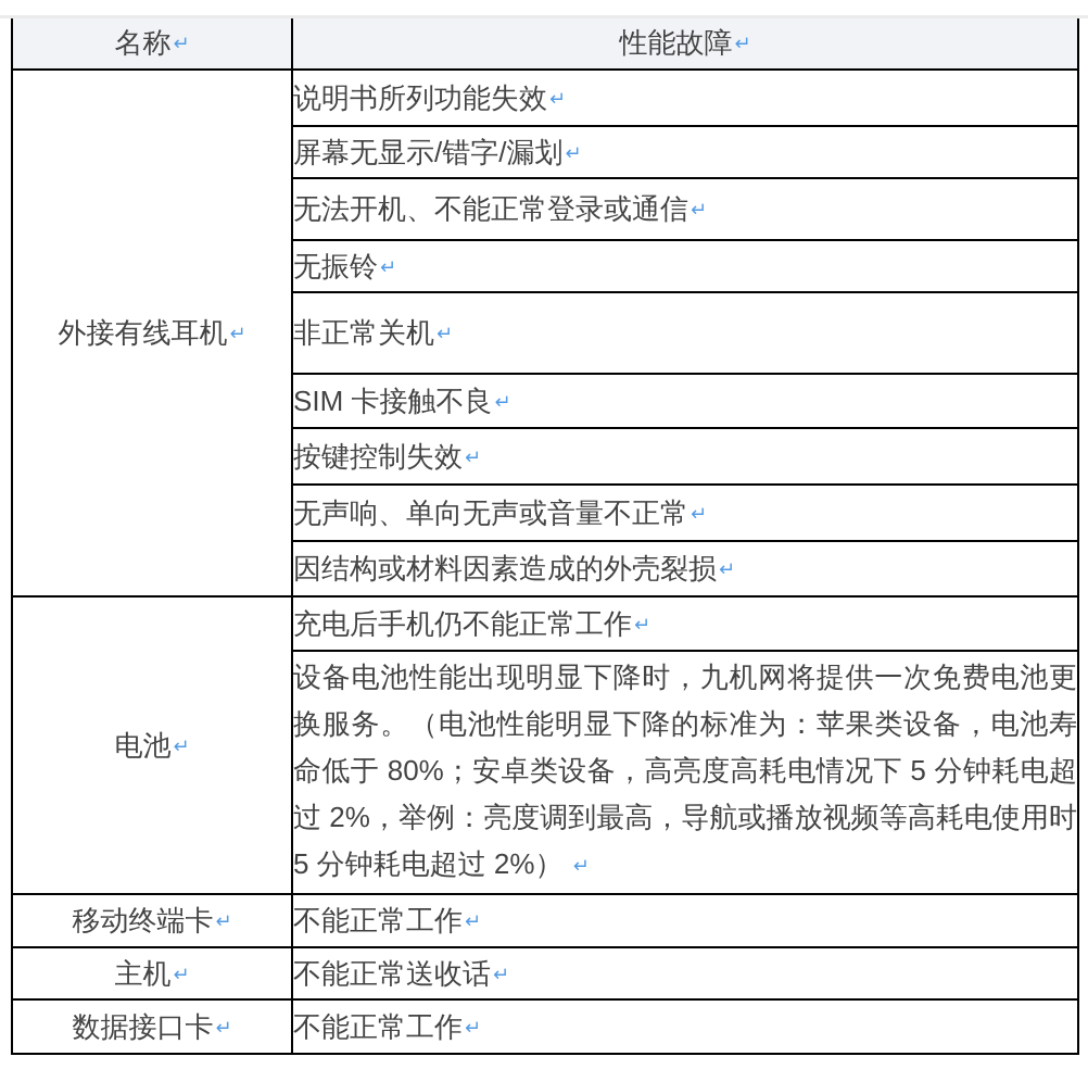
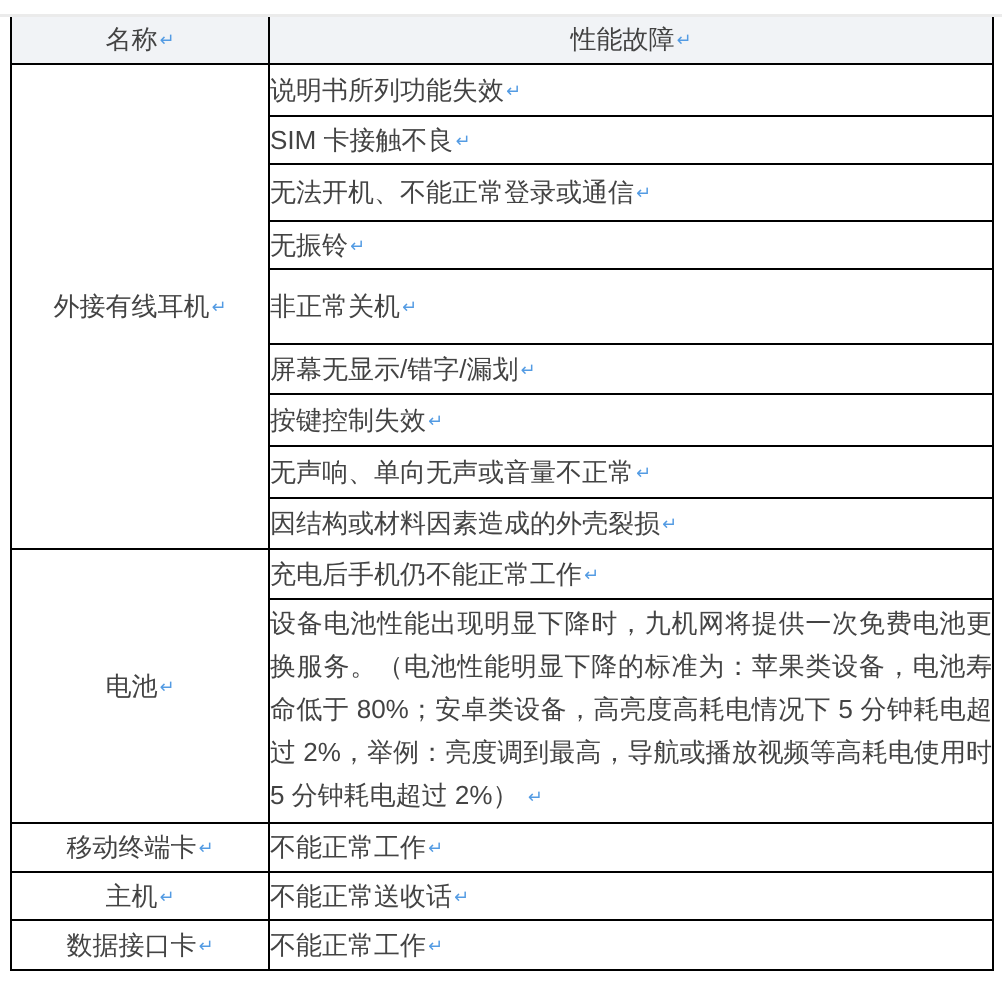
  名称↵	性能故障↵
  外接有线耳机↵	说明书所列功能失效↵
- 屏幕无显示/错字/漏划↵
+ SIM 卡接触不良↵
  无法开机、不能正常登录或通信↵
  无振铃↵
  非正常关机↵
- SIM 卡接触不良↵
+ 屏幕无显示/错字/漏划↵
  按键控制失效↵
  无声响、单向无声或音量不正常↵
  因结构或材料因素造成的外壳裂损↵
  电池↵	充电后手机仍不能正常工作↵
  设备电池性能出现明显下降时，九机网将提供一次免费电池更换服务。（电池性能明显下降的标准为：苹果类设备，电池寿命低于 80%；安卓类设备，高亮度高耗电情况下 5 分钟耗电超过 2%，举例：亮度调到最高，导航或播放视频等高耗电使用时 5 分钟耗电超过 2%） ↵
  移动终端卡↵	不能正常工作↵
  主机↵	不能正常送收话↵
  数据接口卡↵	不能正常工作↵
